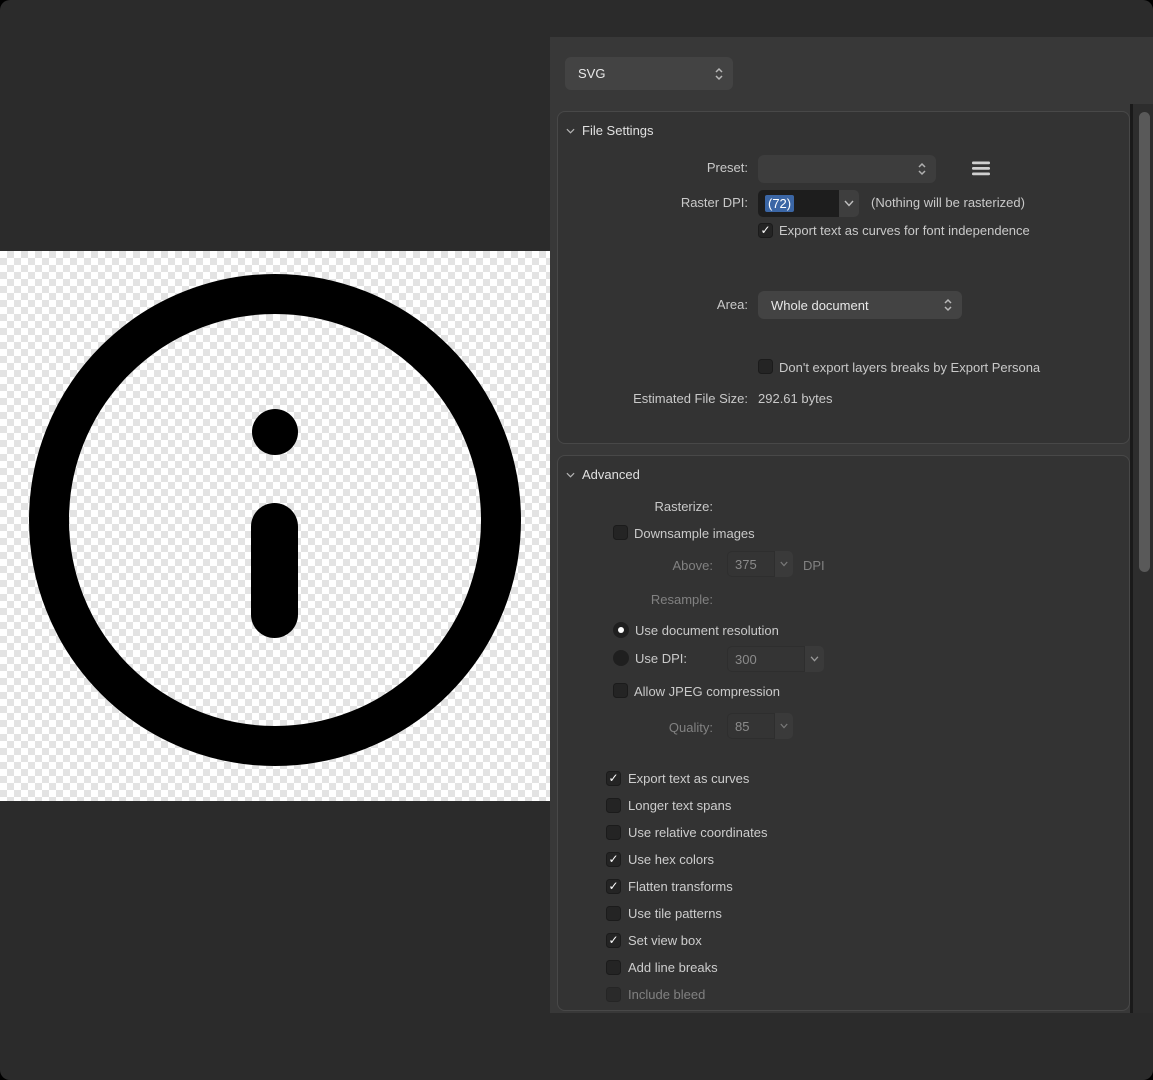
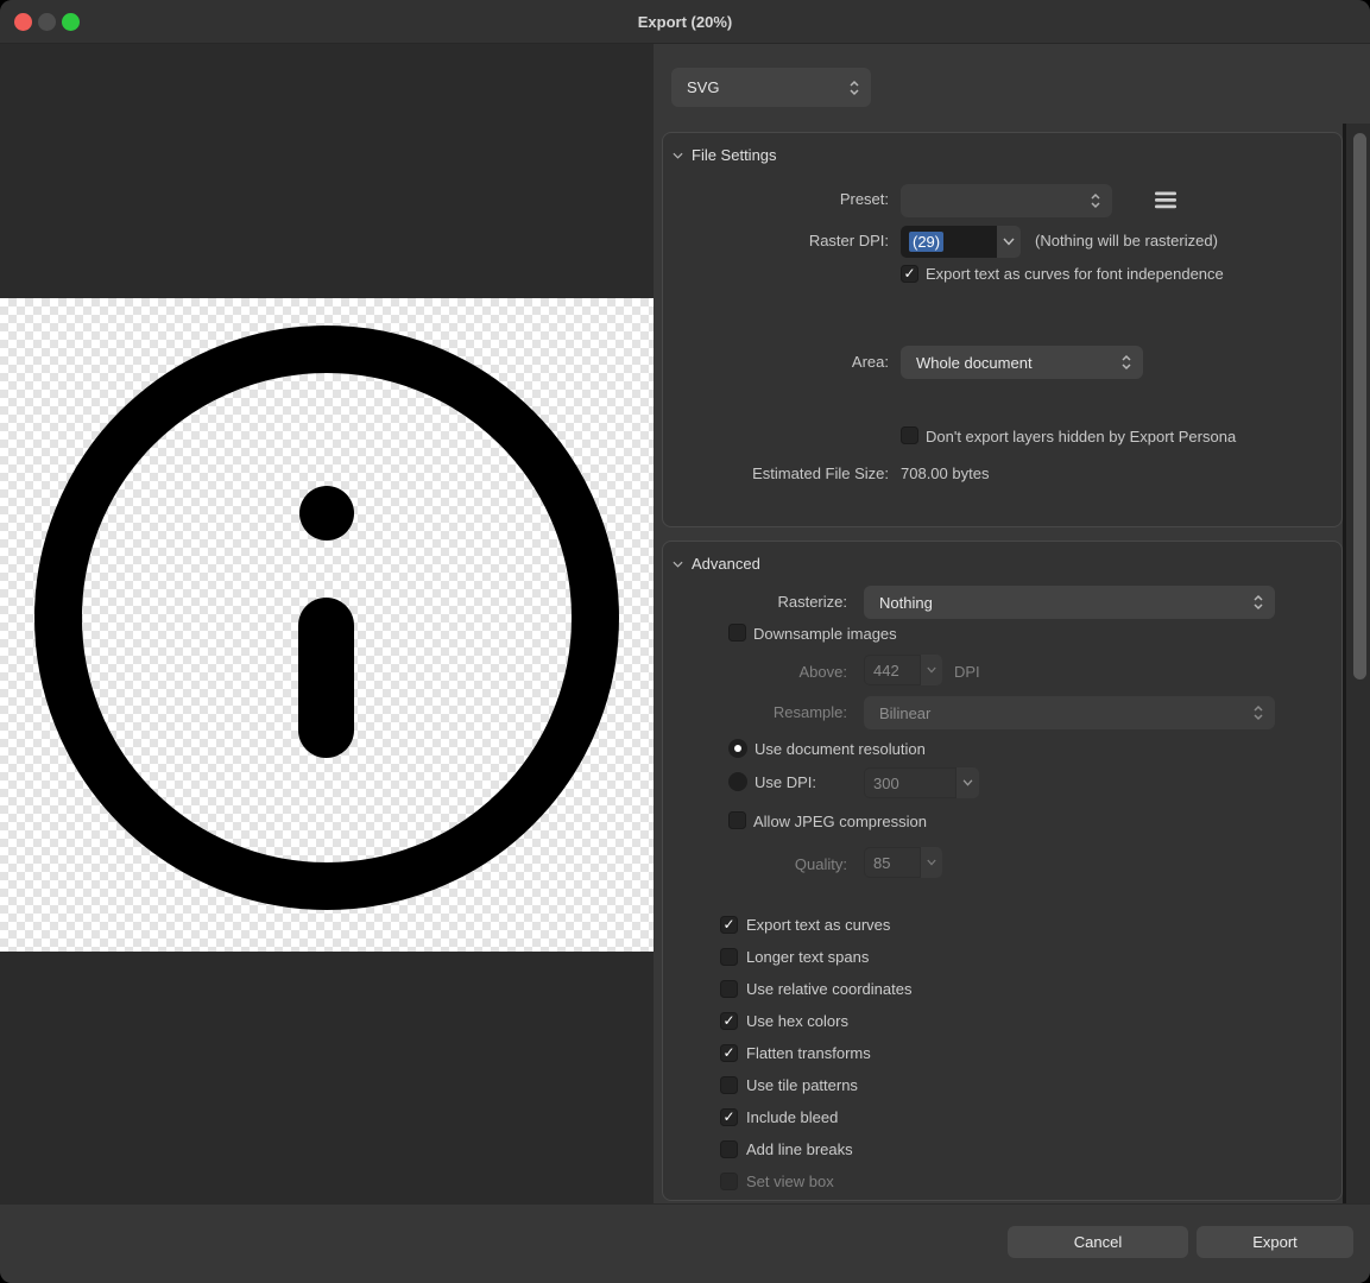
+ Export (20%)
  SVG
  File Settings
  Preset:
  Raster DPI:
- (72)
+ (29)
  (Nothing will be rasterized)
  ✓
  Export text as curves for font independence
  Area:
  Whole document
- Don't export layers breaks by Export Persona
+ Don't export layers hidden by Export Persona
  Estimated File Size:
- 292.61 bytes
+ 708.00 bytes
  Advanced
  Rasterize:
+ Nothing
  Downsample images
  Above:
- 375
+ 442
  DPI
  Resample:
+ Bilinear
  Use document resolution
  Use DPI:
  300
  Allow JPEG compression
  Quality:
  85
  ✓
  Export text as curves
  Longer text spans
  Use relative coordinates
  ✓
  Use hex colors
  ✓
  Flatten transforms
  Use tile patterns
  ✓
- Set view box
+ Include bleed
  Add line breaks
- Include bleed
+ Set view box
+ Cancel
+ Export
